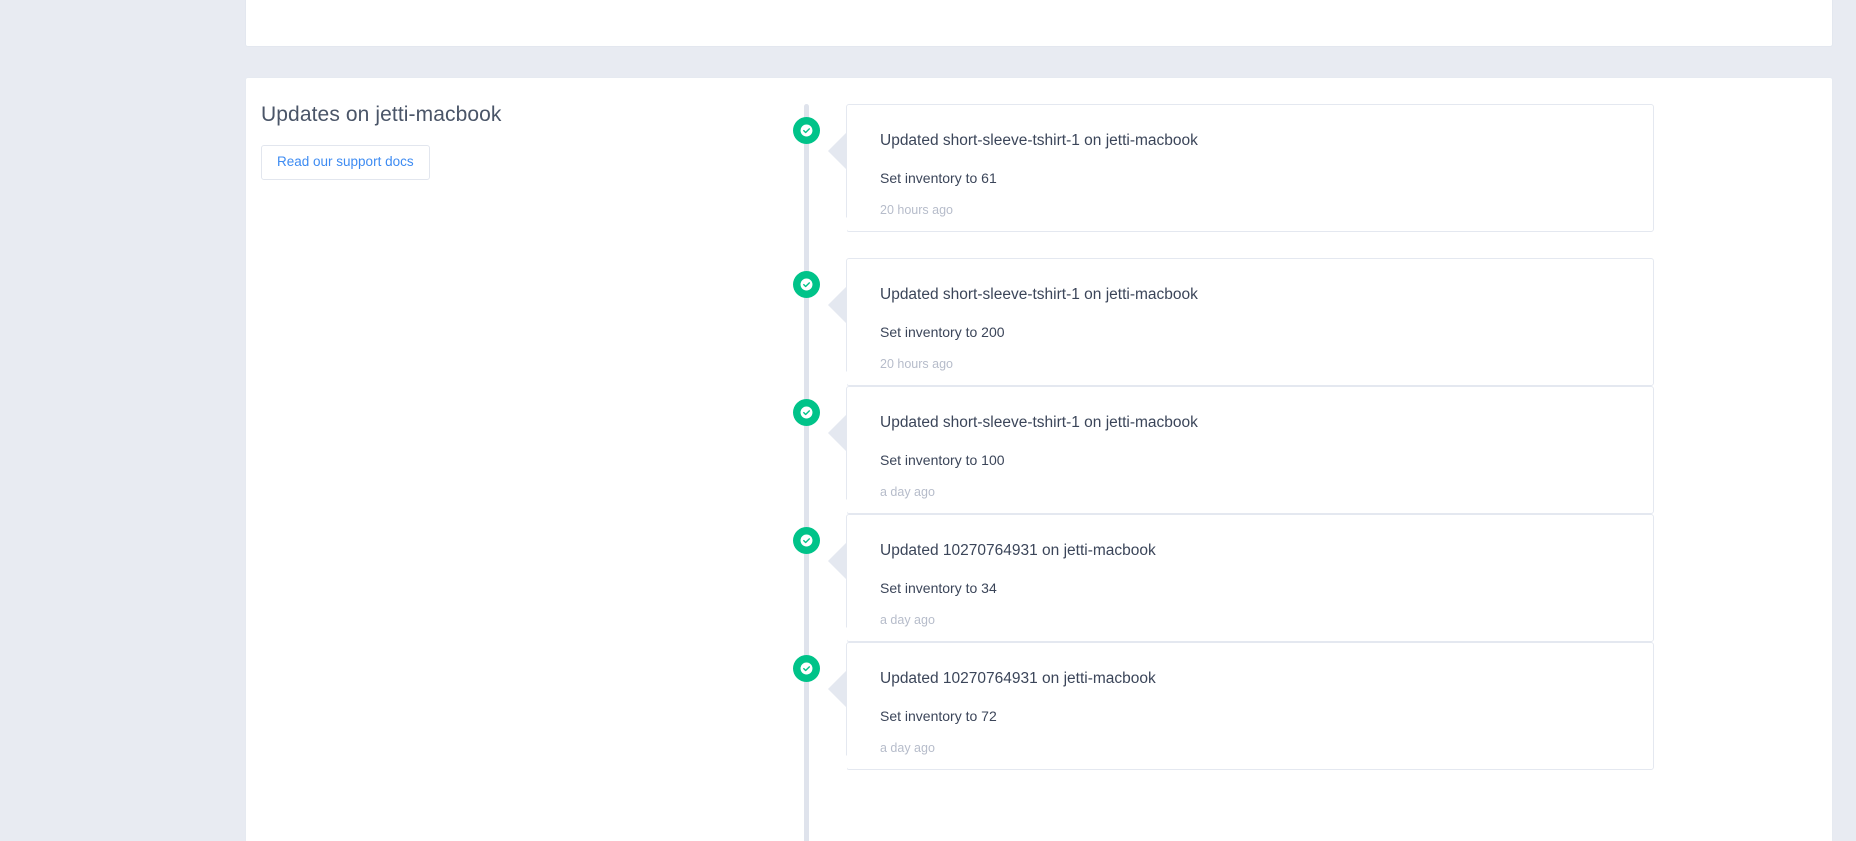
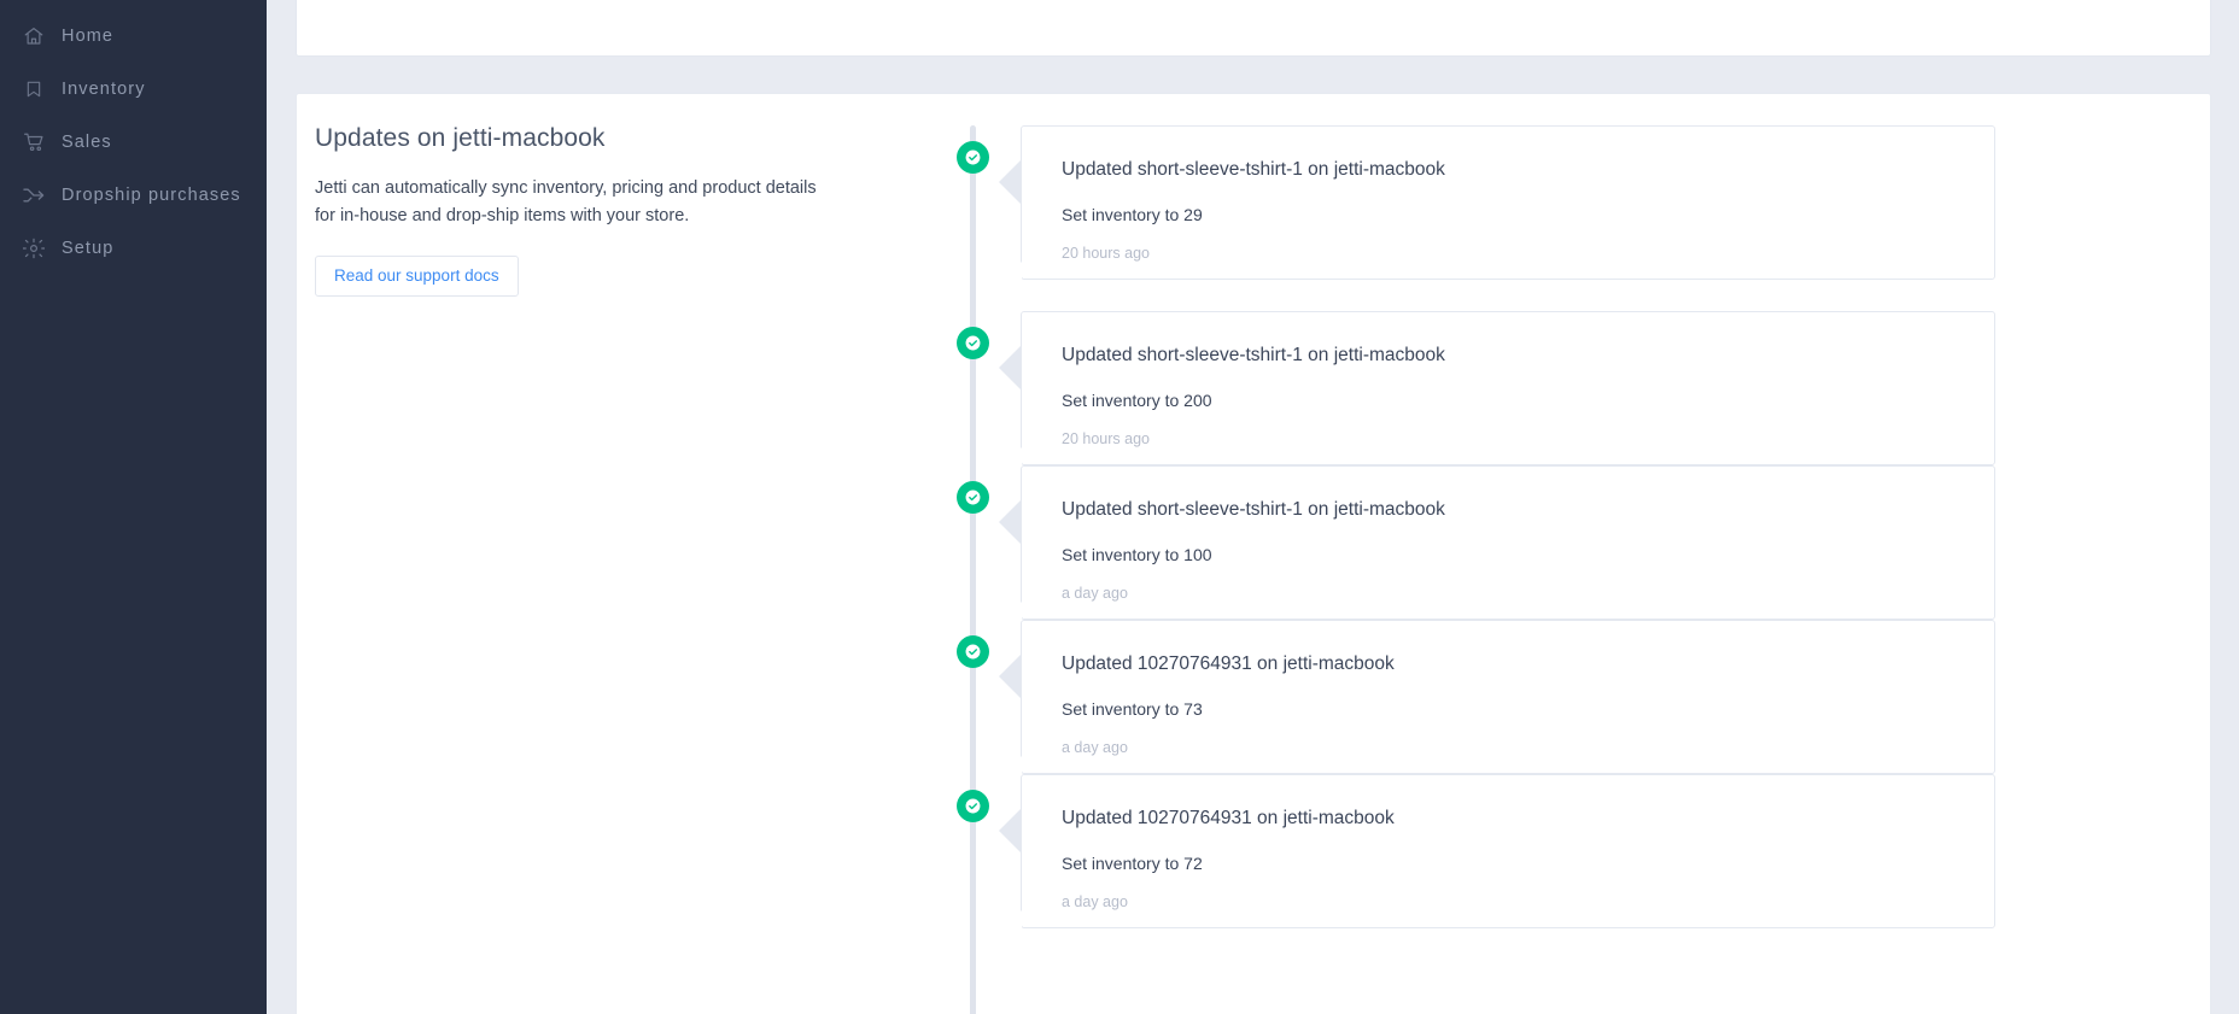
+ Home
+ Inventory
+ Sales
+ Dropship purchases
+ Setup
  Updates on jetti-macbook
+ Jetti can automatically sync inventory, pricing and product details for in-house and drop-ship items with your store.
  Read our support docs
  Updated short-sleeve-tshirt-1 on jetti-macbook
- Set inventory to 61
+ Set inventory to 29
  20 hours ago
  Updated short-sleeve-tshirt-1 on jetti-macbook
  Set inventory to 200
  20 hours ago
  Updated short-sleeve-tshirt-1 on jetti-macbook
  Set inventory to 100
  a day ago
  Updated 10270764931 on jetti-macbook
- Set inventory to 34
+ Set inventory to 73
  a day ago
  Updated 10270764931 on jetti-macbook
  Set inventory to 72
  a day ago
